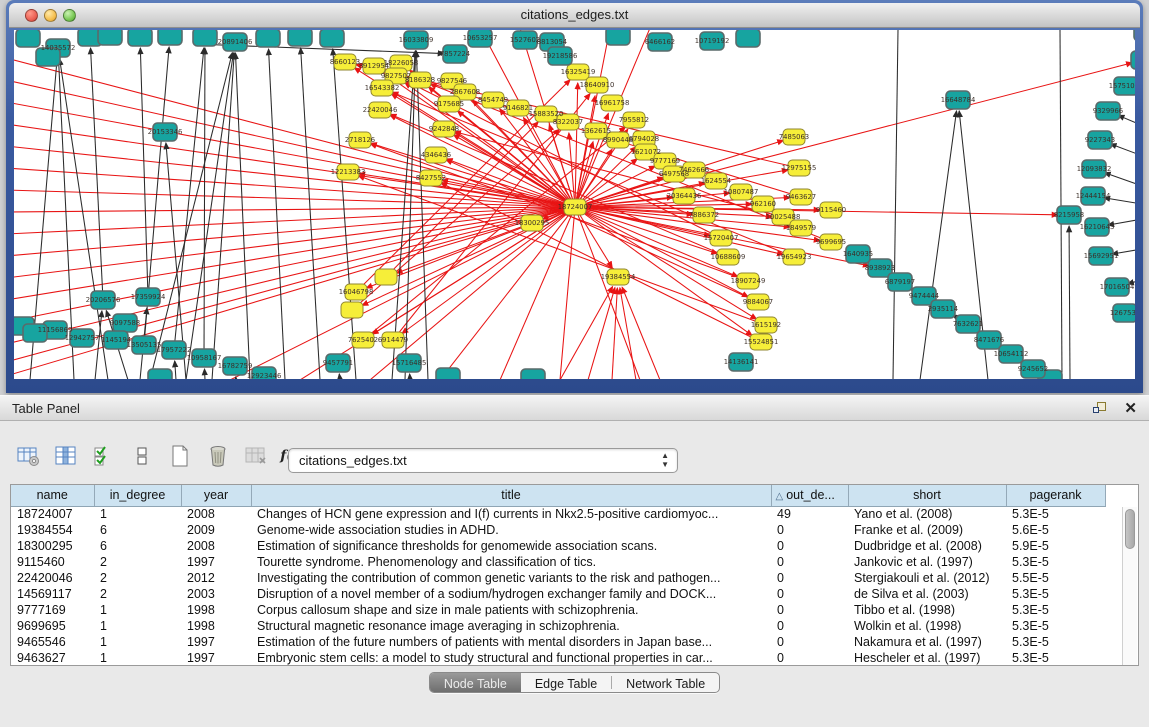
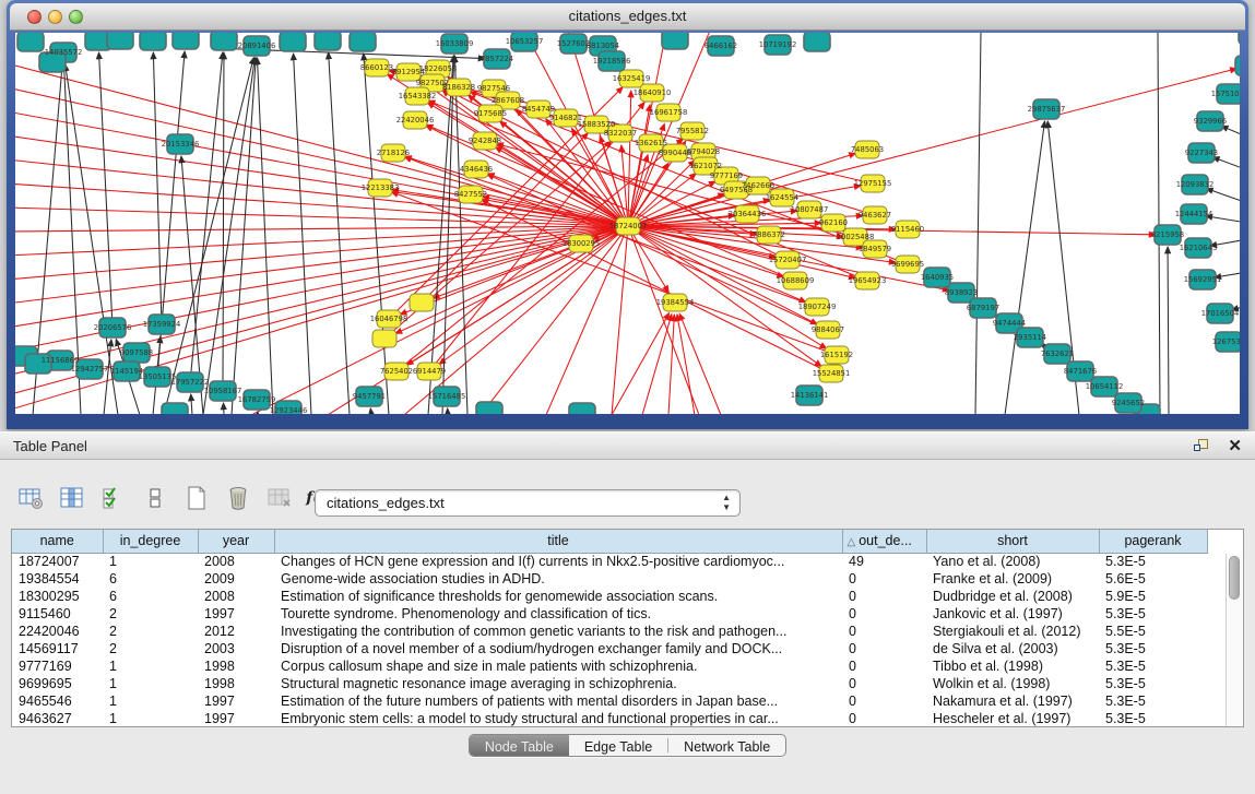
  citations_edges.txt
  18724007
  8660123
  8912954
  18226058
  9827502
  16543382
  8186328
  9827546
  2867608
  9175685
  8454749
  9146821
  22420046
  2718126
  9242848
  4346436
  12213383
  8427552
  15883520
  16325419
  18640910
  16961758
  7955812
  8322037
  1362615
  8990448
  6794028
  1621072
  9777169
  6497568
  7462666
  20364436
  1624554
  10807487
  12975155
  7485063
  9463627
  962160
  9115460
  10025488
  7886372
  1849579
  15720407
  9699695
  19654923
  10688609
  19384554
  18907249
  9884067
  1615192
  15524851
  16046798
  7625402
  6914479
  18300295
  14035572
  20891406
  16033809
  7857224
  10653257
  1527602
  8813054
  19218586
  10719192
  6466162
  20153346
  20206576
  17359924
  9097588
  11156869
  12942757
  1145194
  13505135
  17957222
  10958167
  16782759
  12923446
  9457791
  15716485
  14136141
  8938923
  6879197
  9474444
  2935114
  7632621
  8471676
  10654112
  9245652
  1640935
- 16648784
+ 29875637
  157510
  9329966
  9227343
  12093832
  12444154
  8215958
  16210643
  15692951
  17016504
  126753
  Table Panel
  ✕
  citations_edges.txt
  ▲
  ▼
  name	in_degree	year	title	△ out_de...	short	pagerank
  18724007	1	2008	Changes of HCN gene expression and I(f) currents in Nkx2.5-positive cardiomyoc...	49	Yano et al. (2008)	5.3E-5
  19384554	6	2009	Genome-wide association studies in ADHD.	0	Franke et al. (2009)	5.6E-5
  18300295	6	2008	Estimation of significance thresholds for genomewide association scans.	0	Dudbridge et al. (2008)	5.9E-5
  9115460	2	1997	Tourette syndrome. Phenomenology and classification of tics.	0	Jankovic et al. (1997)	5.3E-5
  22420046	2	2012	Investigating the contribution of common genetic variants to the risk and pathogen...	0	Stergiakouli et al. (2012)	5.5E-5
  14569117	2	2003	Disruption of a novel member of a sodium/hydrogen exchanger family and DOCK...	0	de Silva et al. (2003)	5.3E-5
  9777169	1	1998	Corpus callosum shape and size in male patients with schizophrenia.	0	Tibbo et al. (1998)	5.3E-5
  9699695	1	1998	Structural magnetic resonance image averaging in schizophrenia.	0	Wolkin et al. (1998)	5.3E-5
  9465546	1	1997	Estimation of the future numbers of patients with mental disorders in Japan base...	0	Nakamura et al. (1997)	5.3E-5
  9463627	1	1997	Embryonic stem cells: a model to study structural and functional properties in car...	0	Hescheler et al. (1997)	5.3E-5
  Node Table
  Edge Table
  Network Table
